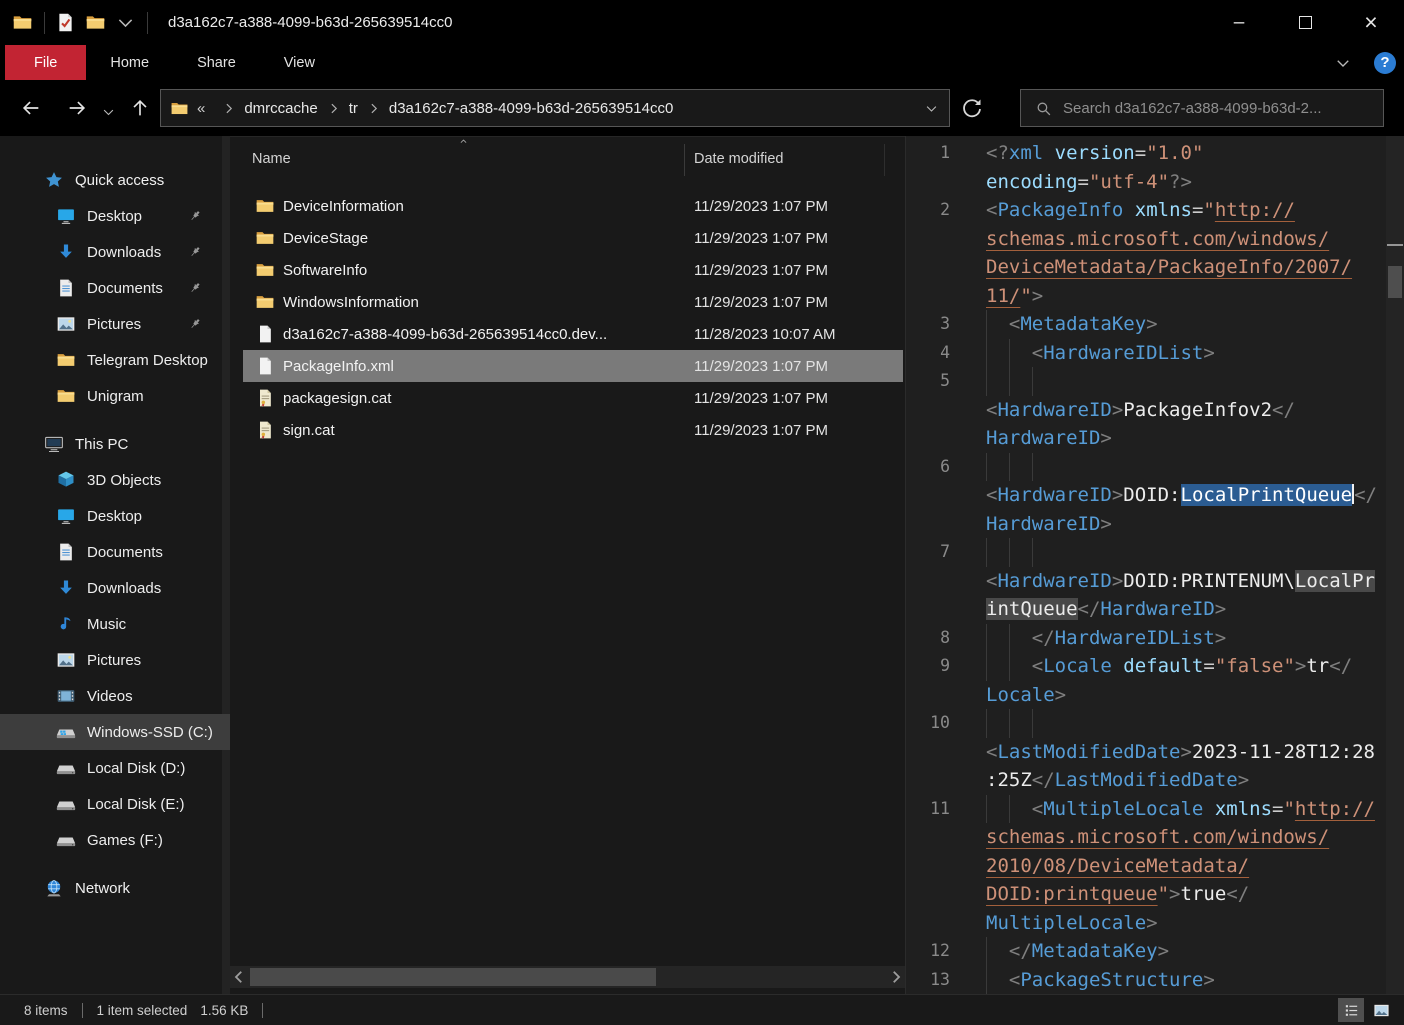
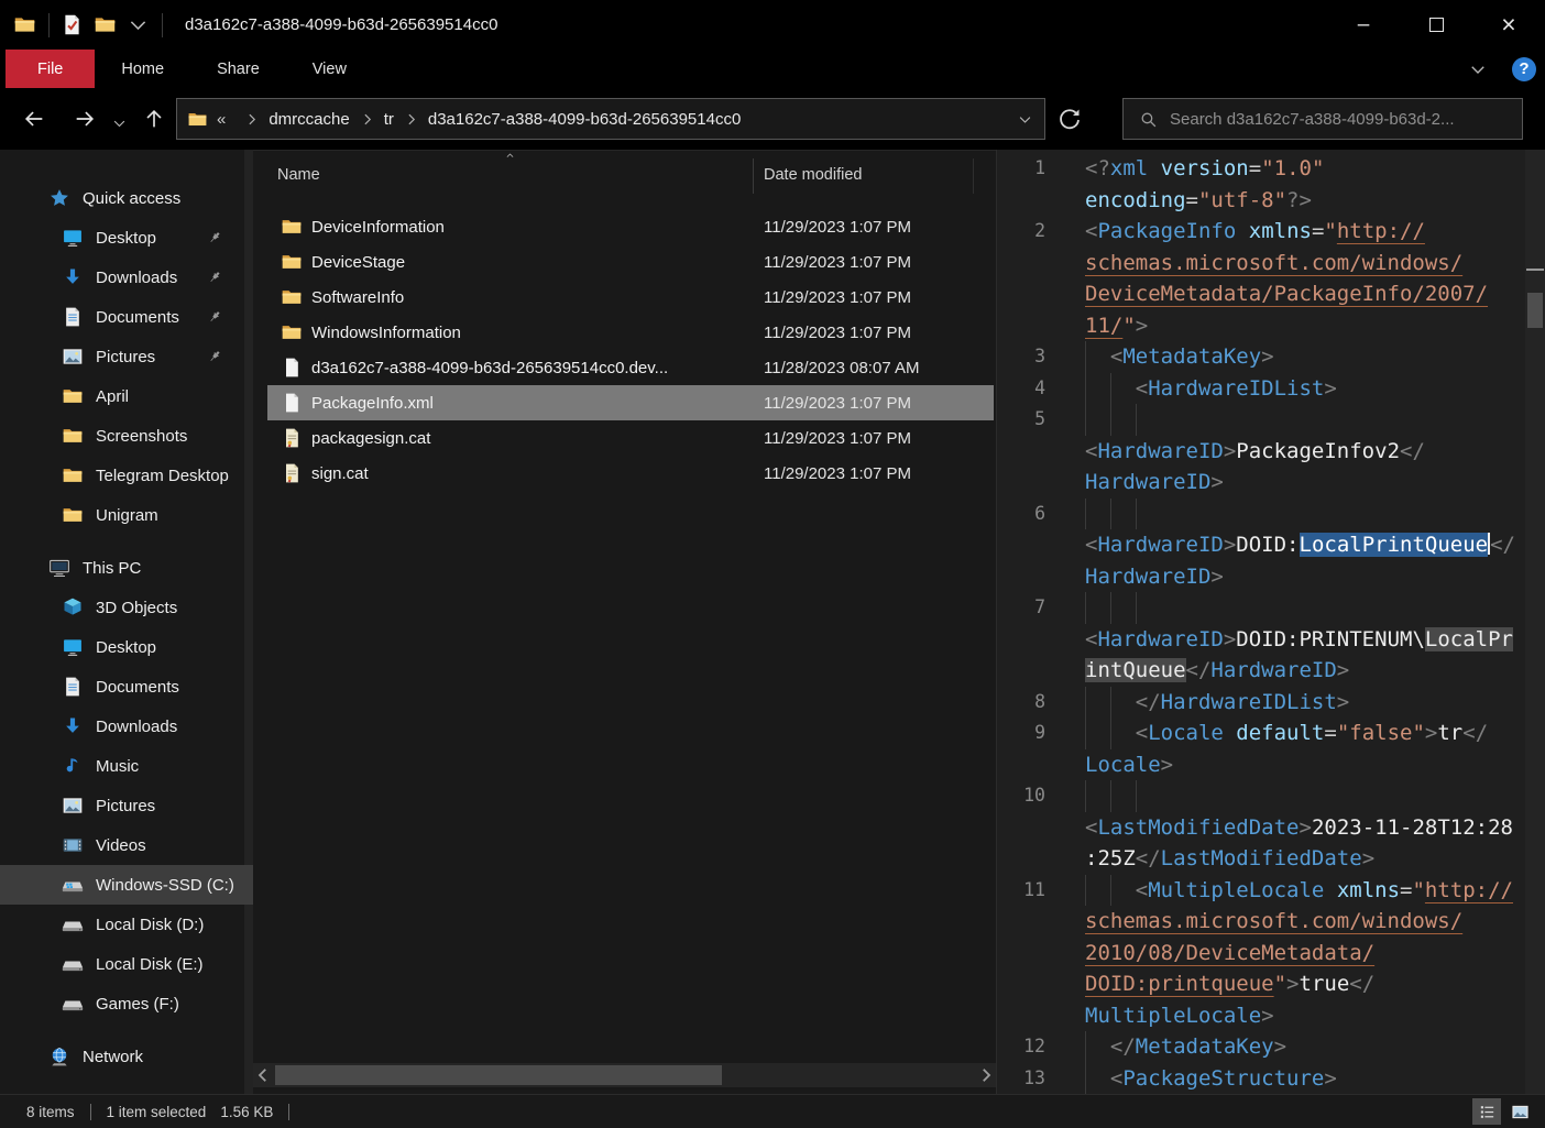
  d3a162c7-a388-4099-b63d-265639514cc0
  –
  ×
  File
  Home
  Share
  View
  ?
  «
  dmrccache
  tr
  d3a162c7-a388-4099-b63d-265639514cc0
  Search d3a162c7-a388-4099-b63d-2...
  Quick access
  Desktop
  Downloads
  Documents
  Pictures
+ April
+ Screenshots
  Telegram Desktop
  Unigram
  This PC
  3D Objects
  Desktop
  Documents
  Downloads
  Music
  Pictures
  Videos
  Windows-SSD (C:)
  Local Disk (D:)
  Local Disk (E:)
  Games (F:)
  Network
  Name
  Date modified
  DeviceInformation
  11/29/2023 1:07 PM
  DeviceStage
  11/29/2023 1:07 PM
  SoftwareInfo
  11/29/2023 1:07 PM
  WindowsInformation
  11/29/2023 1:07 PM
  d3a162c7-a388-4099-b63d-265639514cc0.dev...
- 11/28/2023 10:07 AM
+ 11/28/2023 08:07 AM
  PackageInfo.xml
  11/29/2023 1:07 PM
  packagesign.cat
  11/29/2023 1:07 PM
  sign.cat
  11/29/2023 1:07 PM
  1
  <?xml version="1.0"
- encoding="utf-4"?>
+ encoding="utf-8"?>
  2
  <PackageInfo xmlns="http://
  schemas.microsoft.com/windows/
  DeviceMetadata/PackageInfo/2007/
  11/">
  3
  <MetadataKey>
  4
  <HardwareIDList>
  5
  <HardwareID>PackageInfov2</
  HardwareID>
  6
  <HardwareID>DOID:LocalPrintQueue</
  HardwareID>
  7
  <HardwareID>DOID:PRINTENUM\LocalPr
  intQueue</HardwareID>
  8
  </HardwareIDList>
  9
  <Locale default="false">tr</
  Locale>
  10
  <LastModifiedDate>2023-11-28T12:28
  :25Z</LastModifiedDate>
  11
  <MultipleLocale xmlns="http://
  schemas.microsoft.com/windows/
  2010/08/DeviceMetadata/
  DOID:printqueue">true</
  MultipleLocale>
  12
  </MetadataKey>
  13
  <PackageStructure>
  8 items
  1 item selected
  1.56 KB
